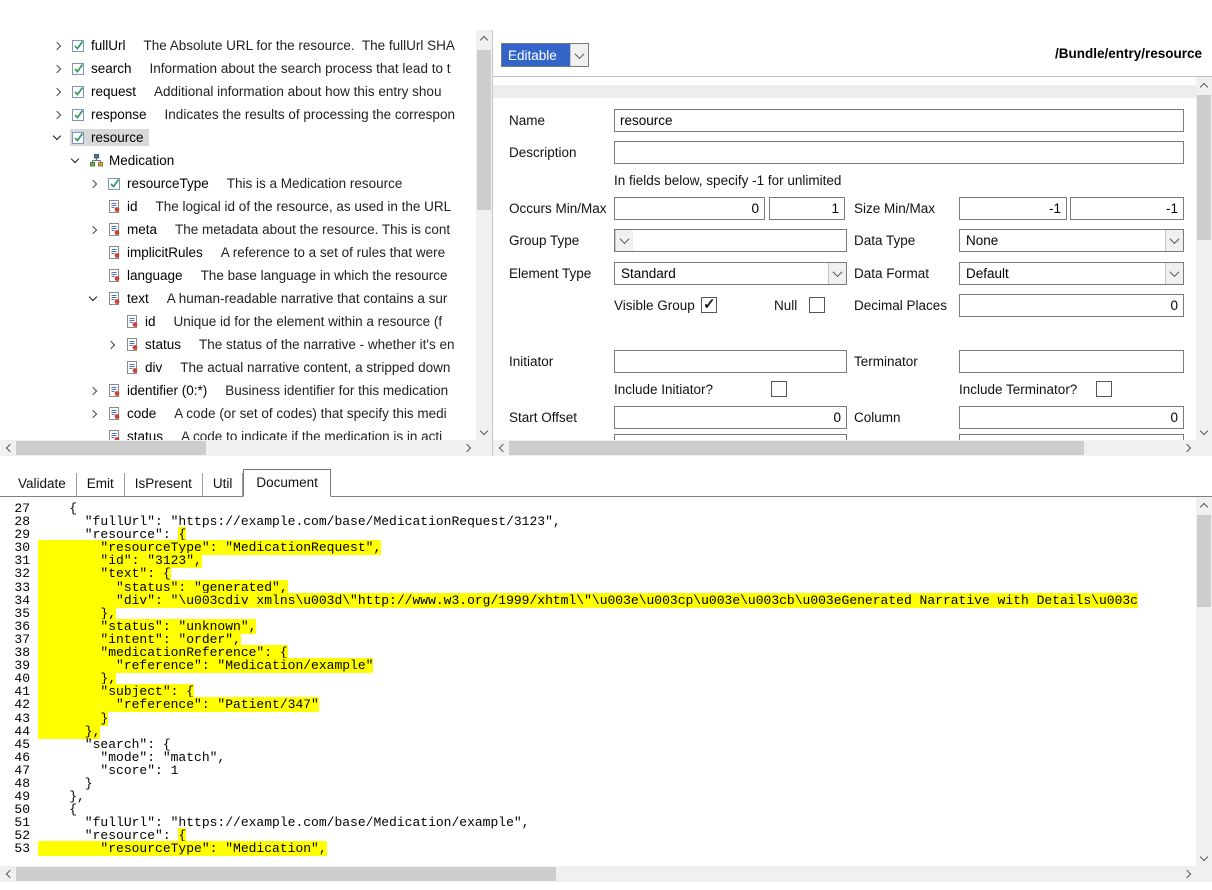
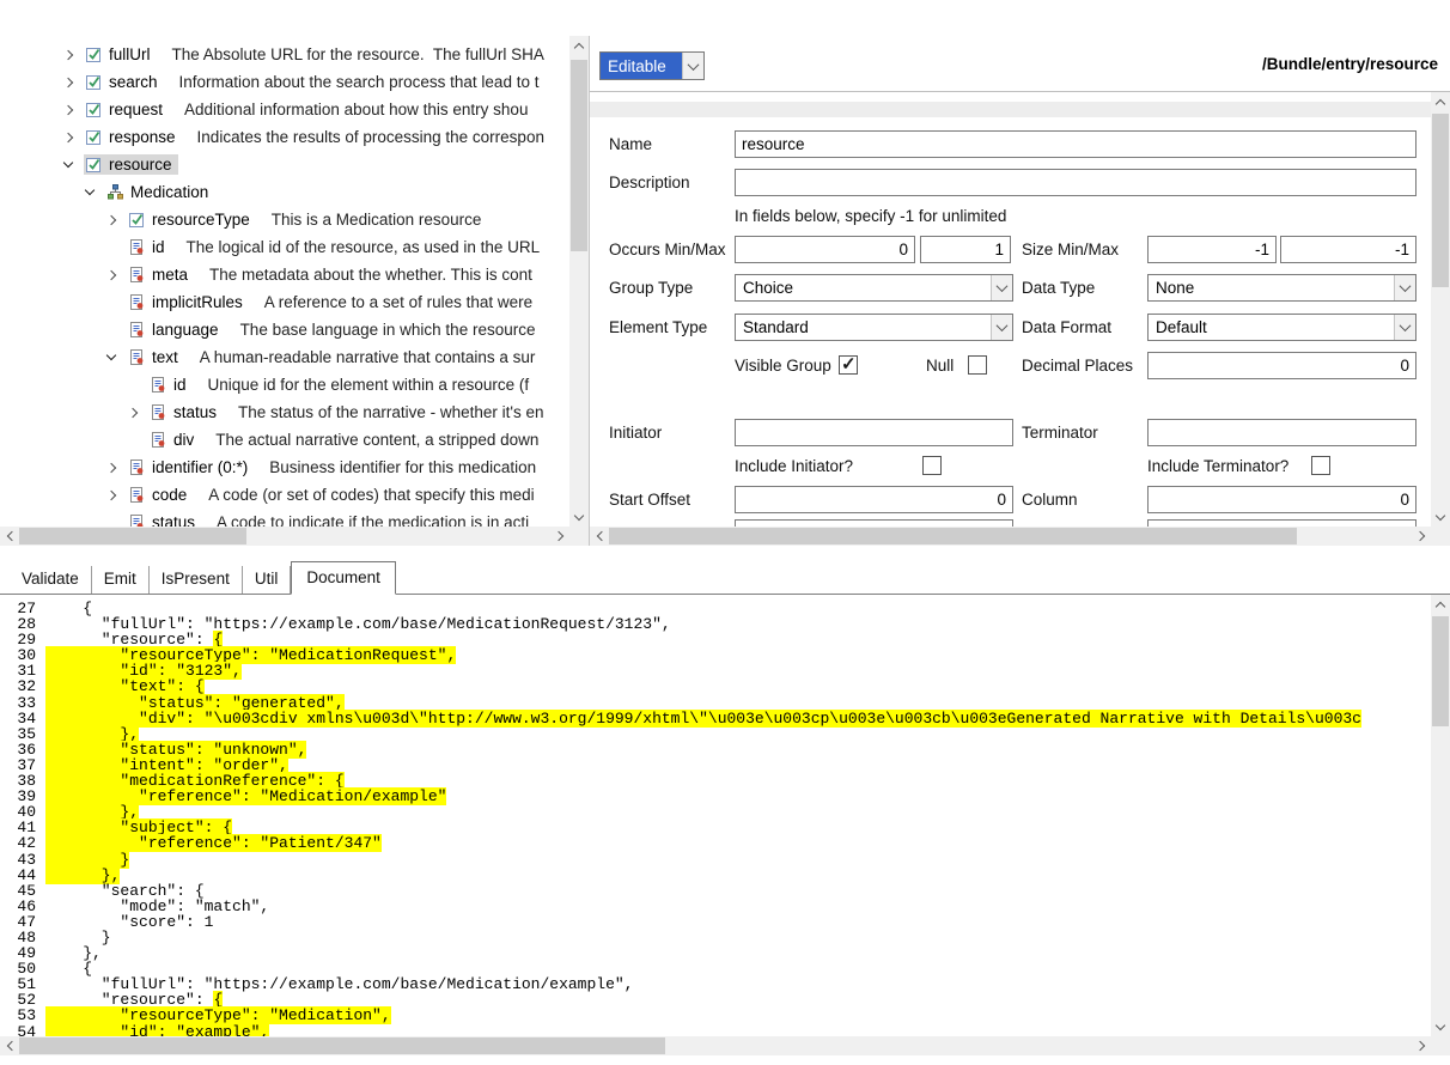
  fullUrl
  The Absolute URL for the resource. The fullUrl SHA
  search
  Information about the search process that lead to t
  request
  Additional information about how this entry shou
  response
  Indicates the results of processing the correspon
  resource
  Medication
  resourceType
  This is a Medication resource
  id
  The logical id of the resource, as used in the URL
  meta
- The metadata about the resource. This is cont
+ The metadata about the whether. This is cont
  implicitRules
  A reference to a set of rules that were
  language
  The base language in which the resource
  text
  A human-readable narrative that contains a sur
  id
  Unique id for the element within a resource (f
  status
  The status of the narrative - whether it's en
  div
  The actual narrative content, a stripped down
  identifier (0:*)
  Business identifier for this medication
  code
  A code (or set of codes) that specify this medi
  status
  A code to indicate if the medication is in acti
  Editable
  /Bundle/entry/resource
  Name
  resource
  Description
  In fields below, specify -1 for unlimited
  Occurs Min/Max
  0
  1
  Size Min/Max
  -1
  -1
  Group Type
+ Choice
  Data Type
  None
  Element Type
  Standard
  Data Format
  Default
  Visible Group
  Null
  Decimal Places
  0
  Initiator
  Terminator
  Include Initiator?
  Include Terminator?
  Start Offset
  0
  Column
  0
  Validate
  Emit
  IsPresent
  Util
  Document
  27 {
  28 "fullUrl": "https://example.com/base/MedicationRequest/3123",
  29 "resource": {
  30 "resourceType": "MedicationRequest",
  31 "id": "3123",
  32 "text": {
  33 "status": "generated",
  34 "div": "\u003cdiv xmlns\u003d\"http://www.w3.org/1999/xhtml\"\u003e\u003cp\u003e\u003cb\u003eGenerated Narrative with Details\u003c
  35 },
  36 "status": "unknown",
  37 "intent": "order",
  38 "medicationReference": {
  39 "reference": "Medication/example"
  40 },
  41 "subject": {
  42 "reference": "Patient/347"
  43 }
  44 },
  45 "search": {
  46 "mode": "match",
  47 "score": 1
  48 }
  49 },
  50 {
  51 "fullUrl": "https://example.com/base/Medication/example",
  52 "resource": {
  53 "resourceType": "Medication",
+ 54 "id": "example",
